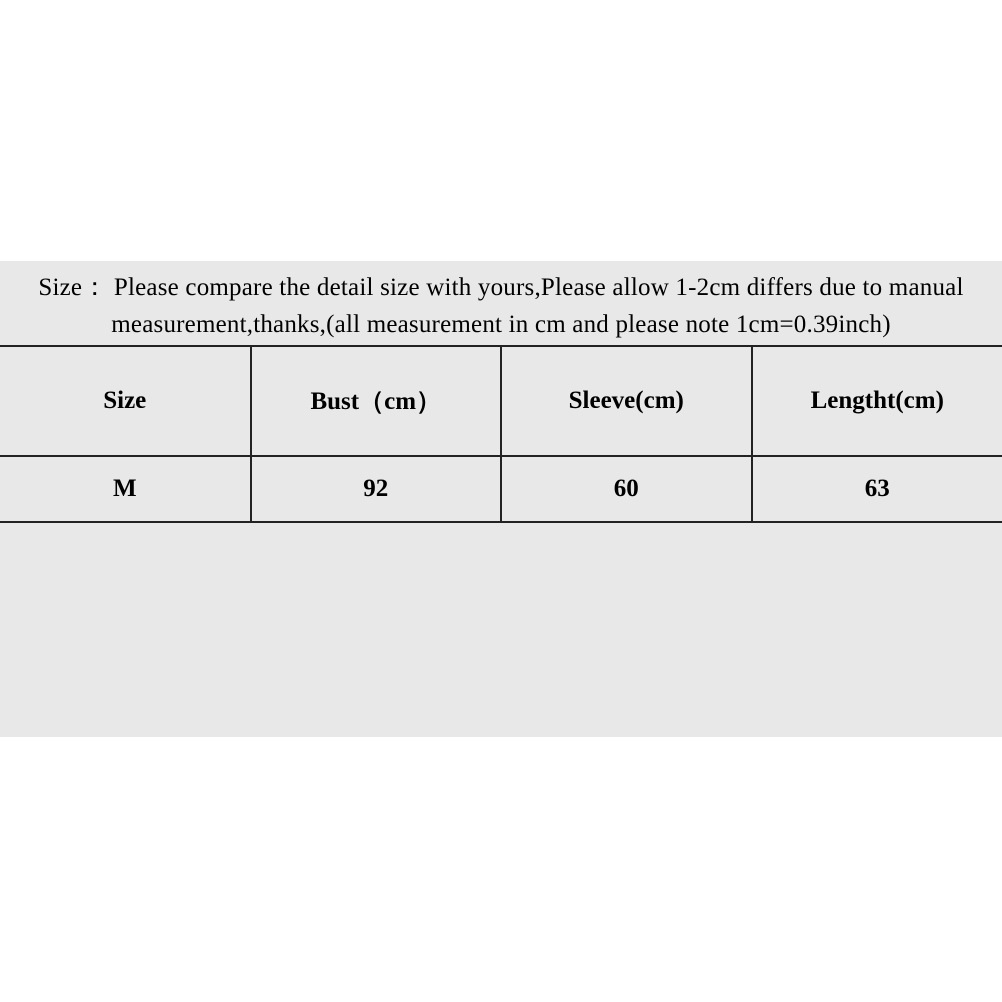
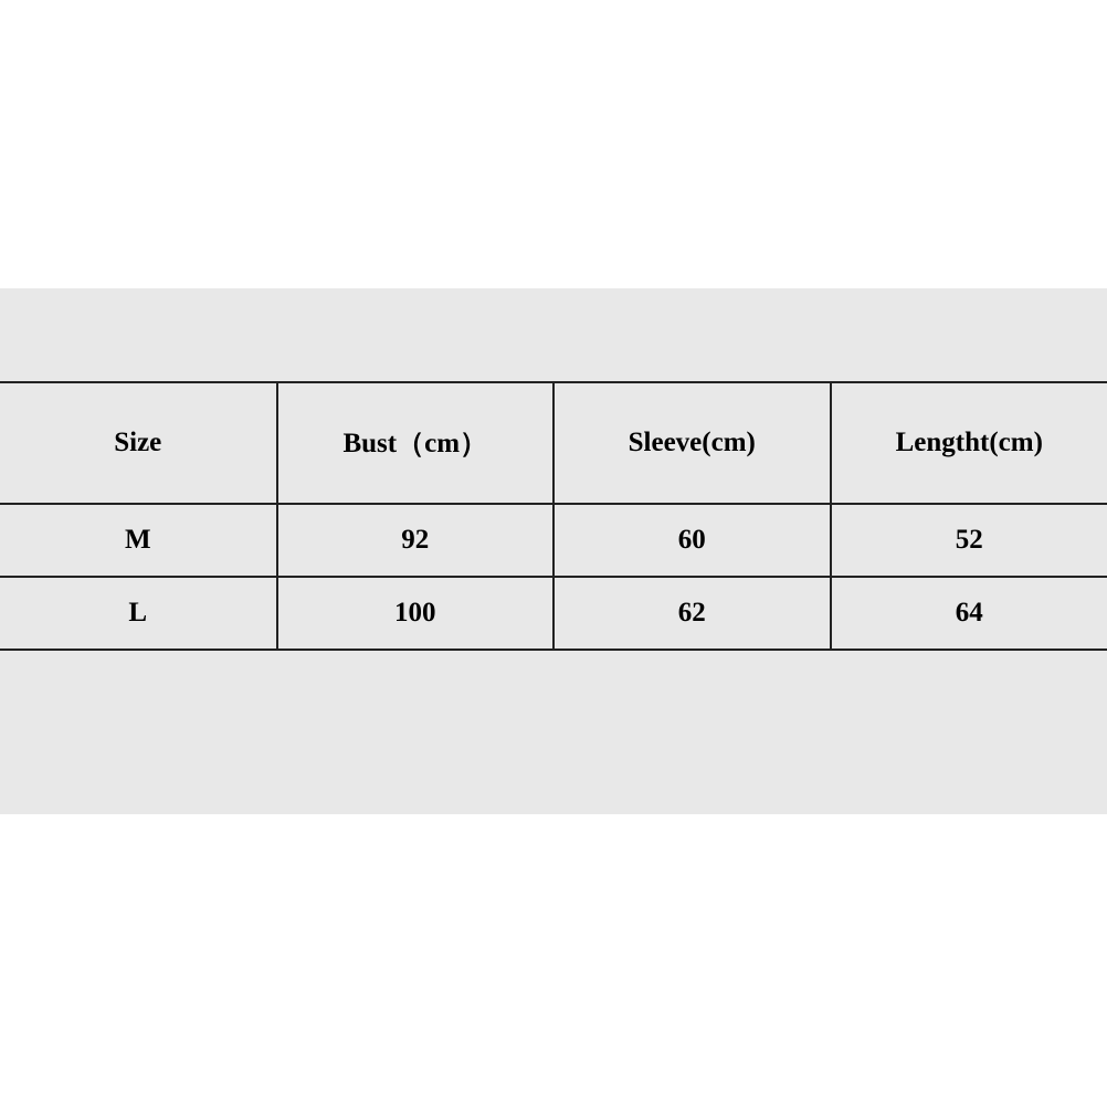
- Size： Please compare the detail size with yours,Please allow 1-2cm differs due to manual
- measurement,thanks,(all measurement in cm and please note 1cm=0.39inch)
  Size	Bust（cm）	Sleeve(cm)	Lengtht(cm)
- M	92	60	63
+ M	92	60	52
+ L	100	62	64
